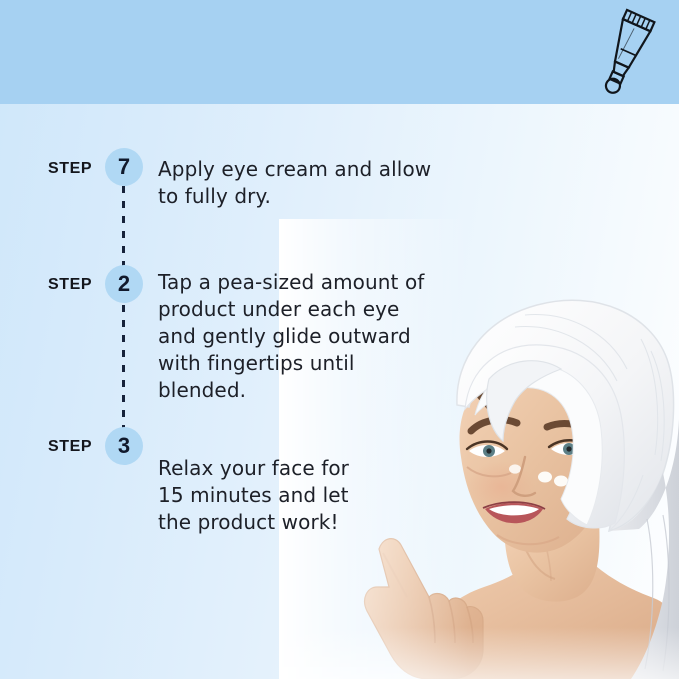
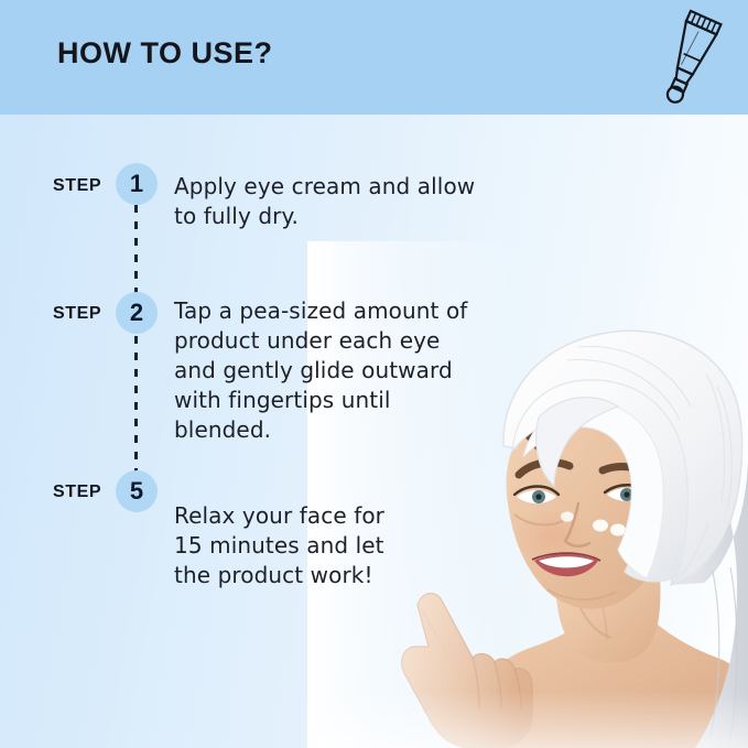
+ HOW TO USE?
  STEP
- 7
+ 1
  Apply eye cream and allow
  to fully dry.
  STEP
  2
  Tap a pea-sized amount of
  product under each eye
  and gently glide outward
  with fingertips until
  blended.
  STEP
- 3
+ 5
  Relax your face for
  15 minutes and let
  the product work!
